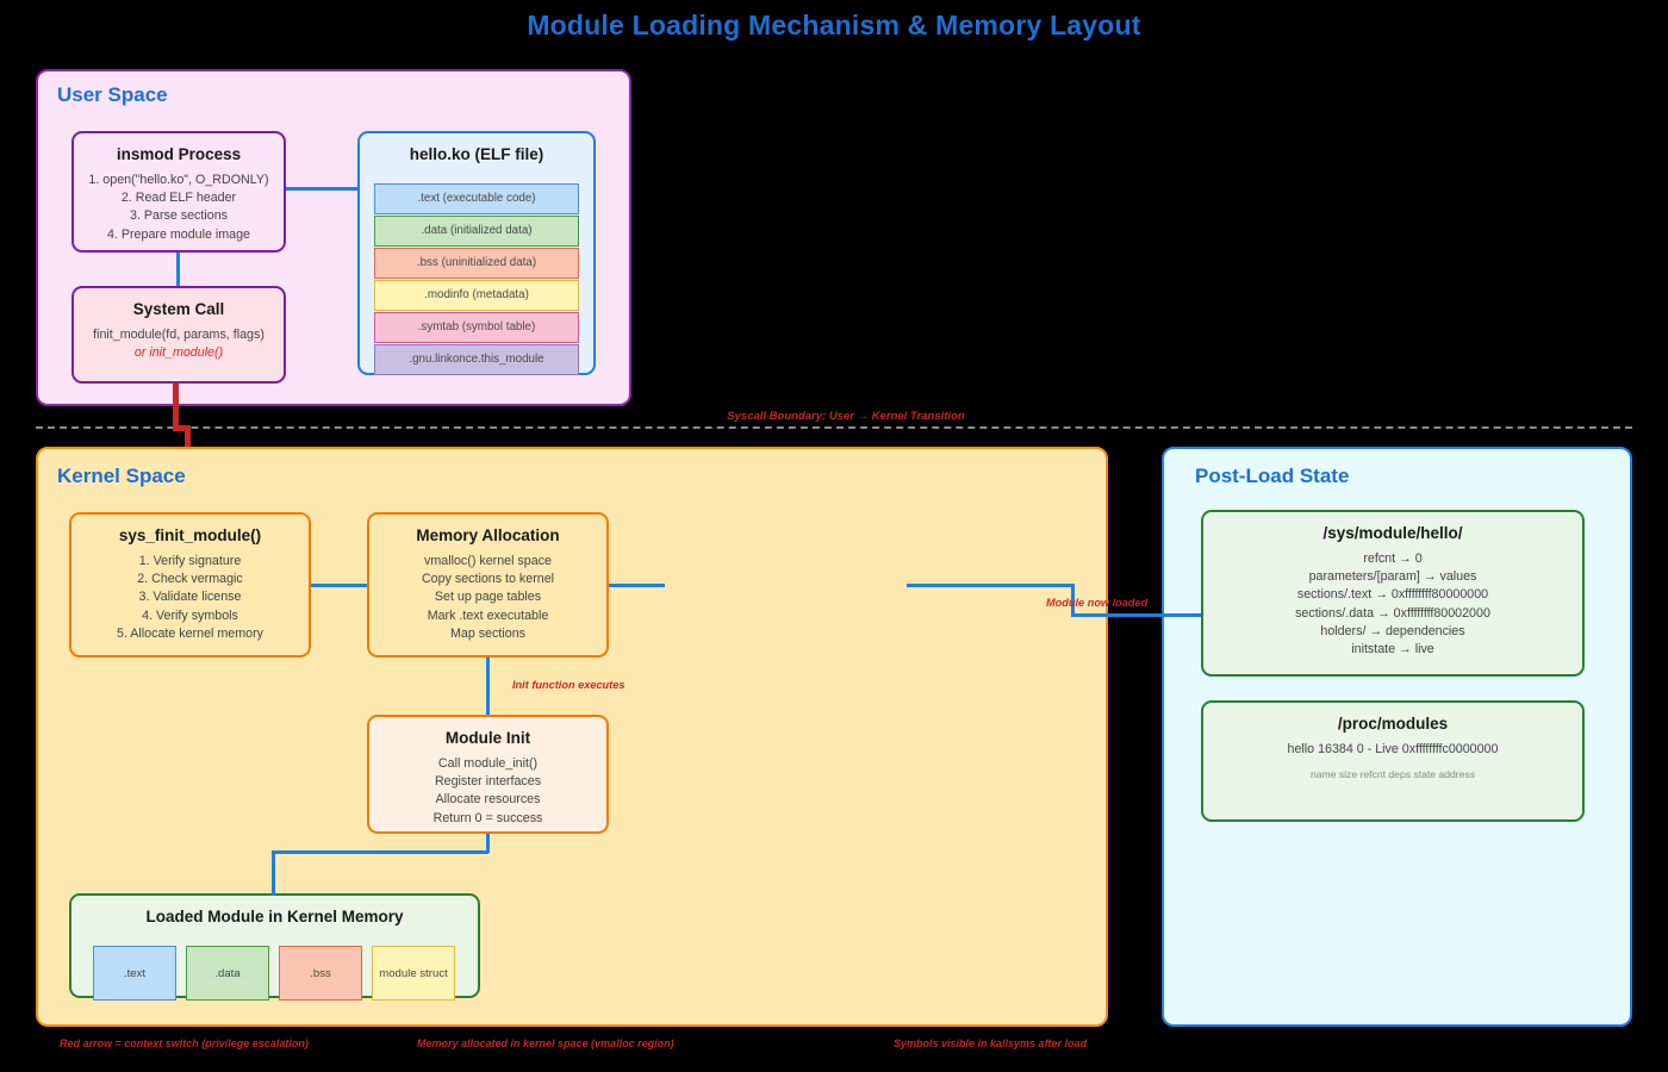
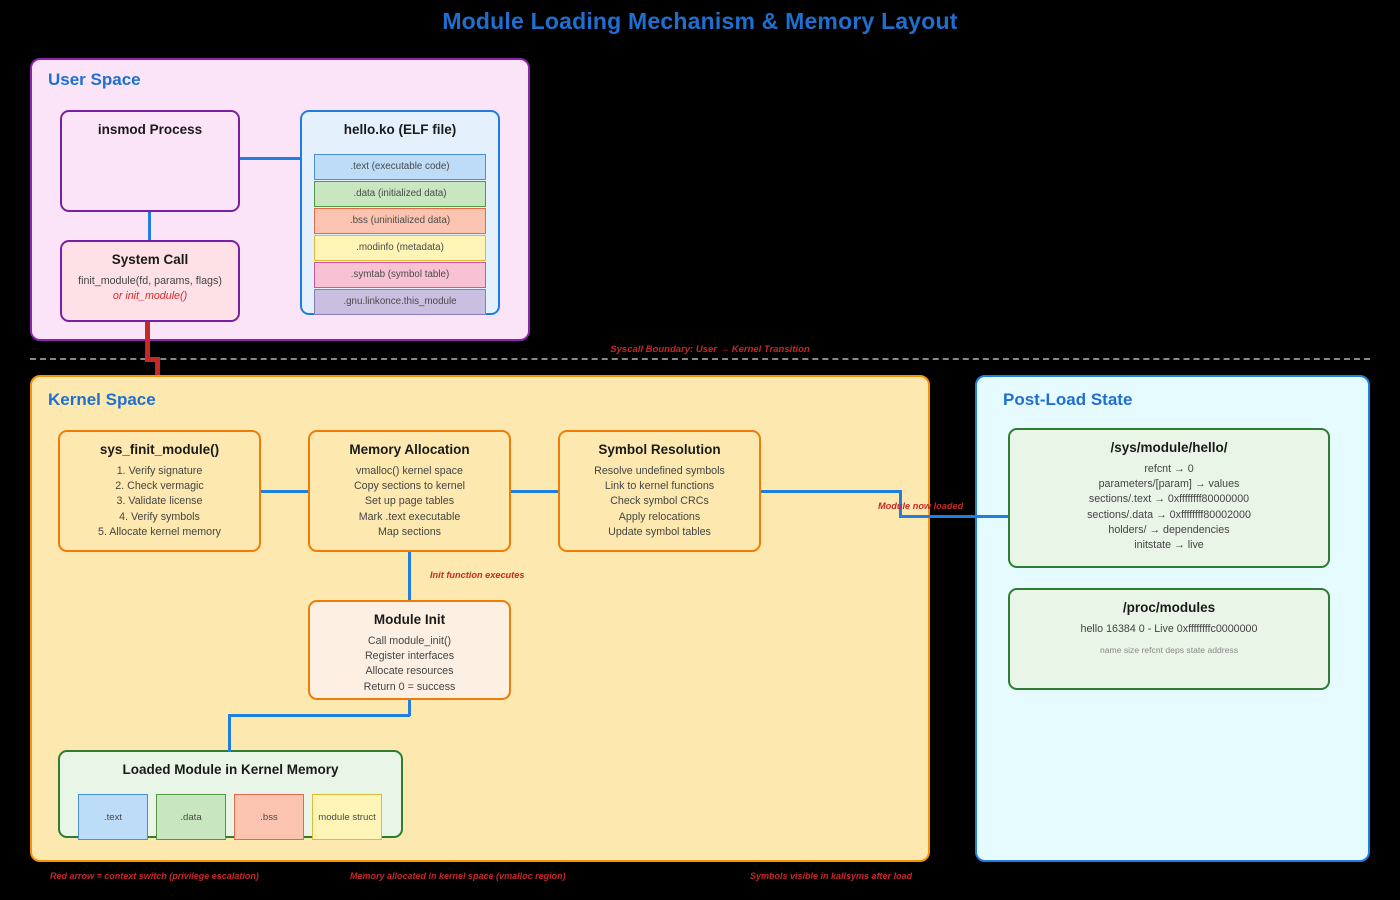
  Module Loading Mechanism & Memory Layout
  User Space
  insmod Process
- 1. open("hello.ko", O_RDONLY)
- 2. Read ELF header
- 3. Parse sections
- 4. Prepare module image
  System Call
  finit_module(fd, params, flags)
  or init_module()
  hello.ko (ELF file)
  .text (executable code)
  .data (initialized data)
  .bss (uninitialized data)
  .modinfo (metadata)
  .symtab (symbol table)
  .gnu.linkonce.this_module
  Syscall Boundary: User → Kernel Transition
  Kernel Space
  sys_finit_module()
  1. Verify signature
  2. Check vermagic
  3. Validate license
  4. Verify symbols
  5. Allocate kernel memory
  Memory Allocation
  vmalloc() kernel space
  Copy sections to kernel
  Set up page tables
  Mark .text executable
  Map sections
+ Symbol Resolution
+ Resolve undefined symbols
+ Link to kernel functions
+ Check symbol CRCs
+ Apply relocations
+ Update symbol tables
  Module Init
  Call module_init()
  Register interfaces
  Allocate resources
  Return 0 = success
  Init function executes
  Loaded Module in Kernel Memory
  .text
  .data
  .bss
  module struct
  Post-Load State
  Module now loaded
  /sys/module/hello/
  refcnt → 0
  parameters/[param] → values
  sections/.text → 0xffffffff80000000
  sections/.data → 0xffffffff80002000
  holders/ → dependencies
  initstate → live
  /proc/modules
  hello 16384 0 - Live 0xffffffffc0000000
  name size refcnt deps state address
  Red arrow = context switch (privilege escalation)
  Memory allocated in kernel space (vmalloc region)
  Symbols visible in kallsyms after load
